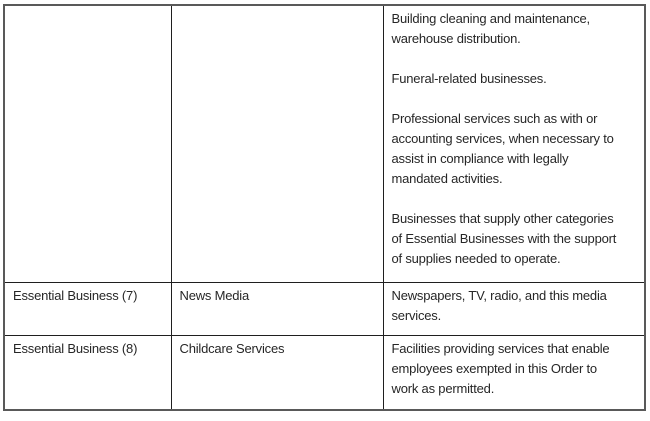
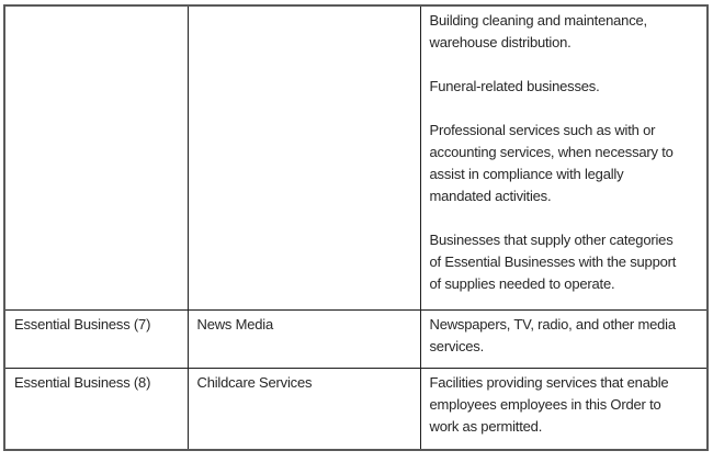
  		Building cleaning and maintenance, warehouse distribution. Funeral-related businesses. Professional services such as with or accounting services, when necessary to assist in compliance with legally mandated activities. Businesses that supply other categories of Essential Businesses with the support of supplies needed to operate.
- Essential Business (7)	News Media	Newspapers, TV, radio, and this media services.
+ Essential Business (7)	News Media	Newspapers, TV, radio, and other media services.
- Essential Business (8)	Childcare Services	Facilities providing services that enable employees exempted in this Order to work as permitted.
+ Essential Business (8)	Childcare Services	Facilities providing services that enable employees employees in this Order to work as permitted.
